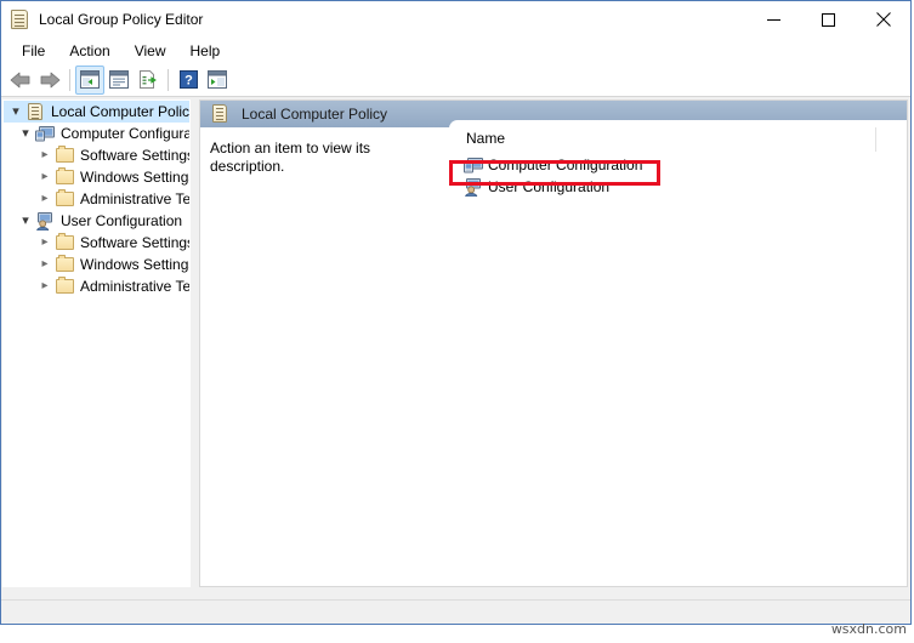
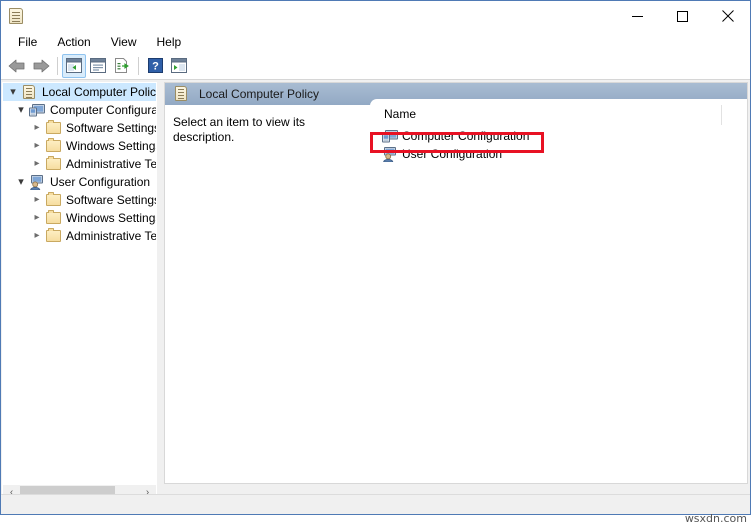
- Local Group Policy Editor
  File
  Action
  View
  Help
  ?
  ▾
  Local Computer Polic
  ▾
  Computer Configura
  ▸
  Software Setting
  ▸
  Windows Setting
  ▸
  ▾
  User Configuration
  ▸
  Software Setting
  ▸
  Windows Setting
  ▸
+ ‹
+ ›
  Local Computer Policy
- Action an item to view its description.
+ Select an item to view its description.
  Name
  Computer Configuration
  User Configuration
  wsxdn.com
